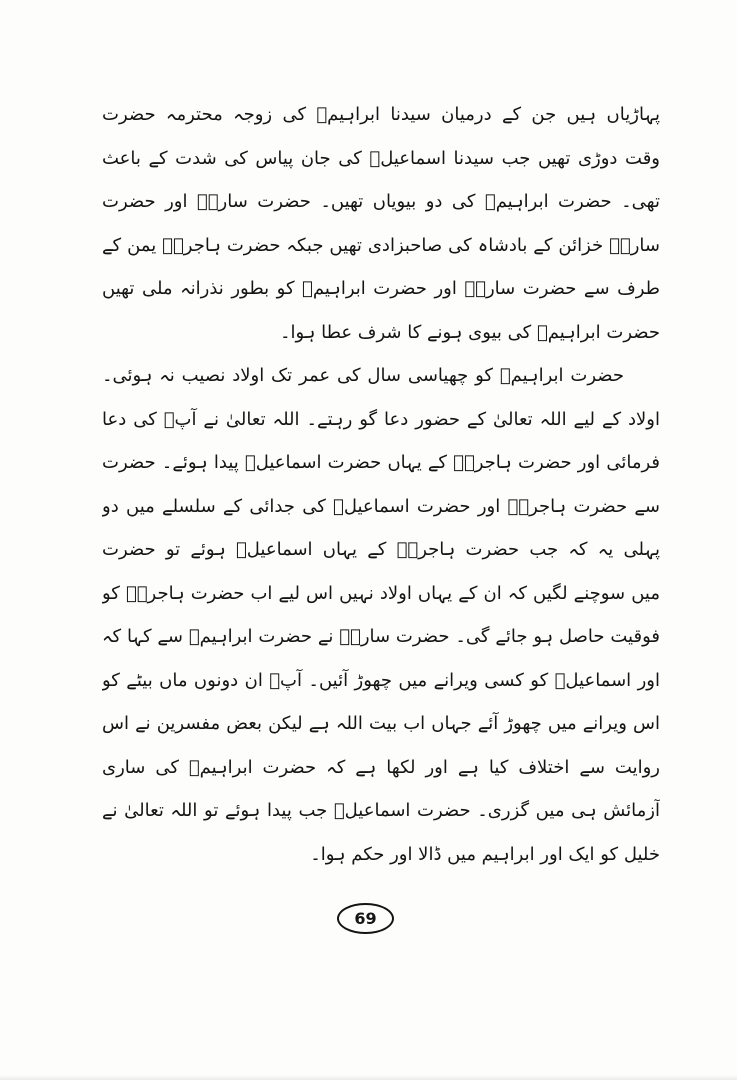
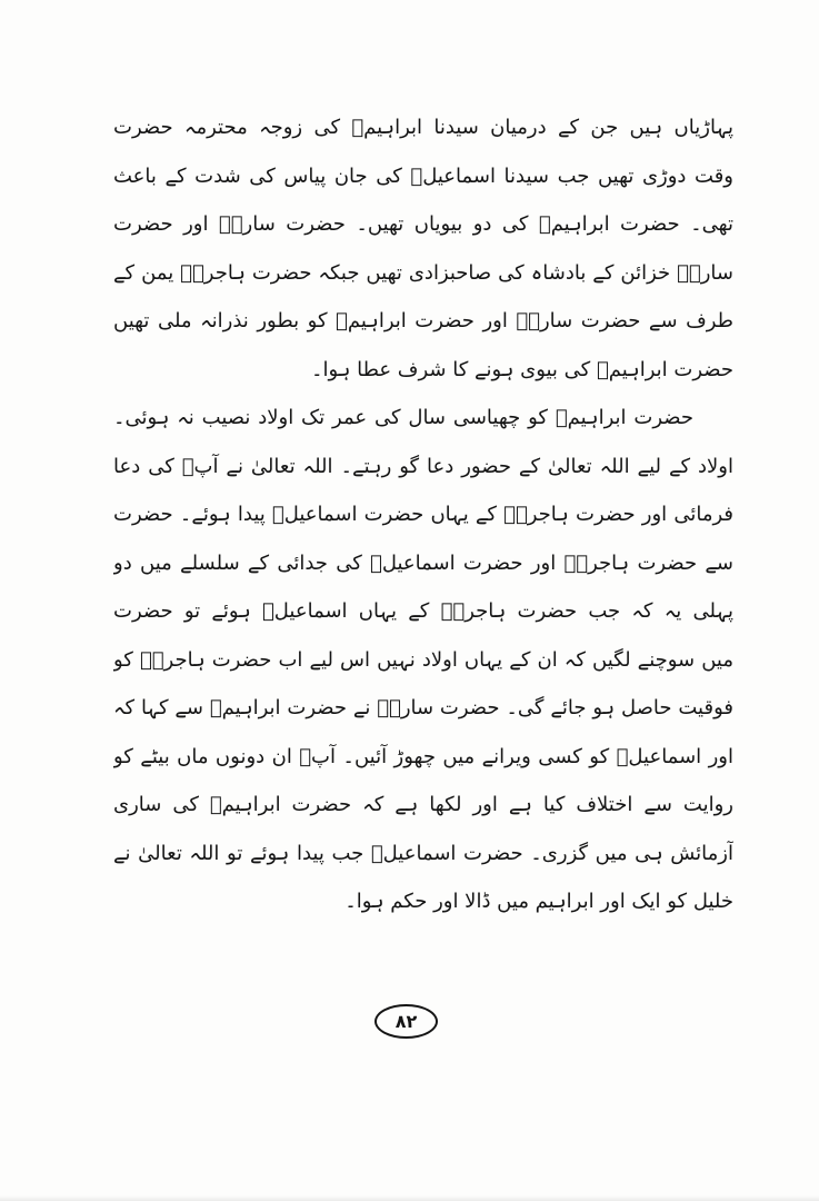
  پہاڑیاں ہیں جن کے درمیان سیدنا ابراہیمؑ کی زوجہ محترمہ حضرت
  وقت دوڑی تھیں جب سیدنا اسماعیلؑ کی جان پیاس کی شدت کے باعث
  تھی۔ حضرت ابراہیمؑ کی دو بیویاں تھیں۔ حضرت سارہؓ اور حضرت
  سارہؓ خزائن کے بادشاہ کی صاحبزادی تھیں جبکہ حضرت ہاجرہؓ یمن کے
  طرف سے حضرت سارہؓ اور حضرت ابراہیمؑ کو بطور نذرانہ ملی تھیں
  حضرت ابراہیمؑ کی بیوی ہونے کا شرف عطا ہوا۔
  حضرت ابراہیمؑ کو چھیاسی سال کی عمر تک اولاد نصیب نہ ہوئی۔
  اولاد کے لیے اللہ تعالیٰ کے حضور دعا گو رہتے۔ اللہ تعالیٰ نے آپؑ کی دعا
  فرمائی اور حضرت ہاجرہؓ کے یہاں حضرت اسماعیلؑ پیدا ہوئے۔ حضرت
  سے حضرت ہاجرہؓ اور حضرت اسماعیلؑ کی جدائی کے سلسلے میں دو
  پہلی یہ کہ جب حضرت ہاجرہؓ کے یہاں اسماعیلؑ ہوئے تو حضرت
  میں سوچنے لگیں کہ ان کے یہاں اولاد نہیں اس لیے اب حضرت ہاجرہؓ کو
  فوقیت حاصل ہو جائے گی۔ حضرت سارہؓ نے حضرت ابراہیمؑ سے کہا کہ
  اور اسماعیلؑ کو کسی ویرانے میں چھوڑ آئیں۔ آپؑ ان دونوں ماں بیٹے کو
- اس ویرانے میں چھوڑ آئے جہاں اب بیت اللہ ہے لیکن بعض مفسرین نے اس
  روایت سے اختلاف کیا ہے اور لکھا ہے کہ حضرت ابراہیمؑ کی ساری
  آزمائش ہی میں گزری۔ حضرت اسماعیلؑ جب پیدا ہوئے تو اللہ تعالیٰ نے
  خلیل کو ایک اور ابراہیم میں ڈالا اور حکم ہوا۔
- 69
+ ۸۲
